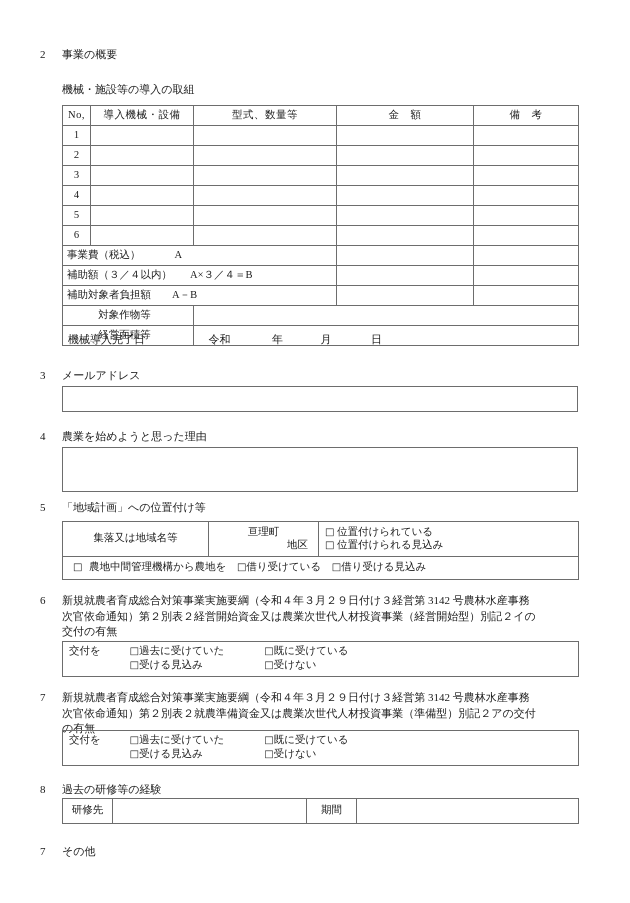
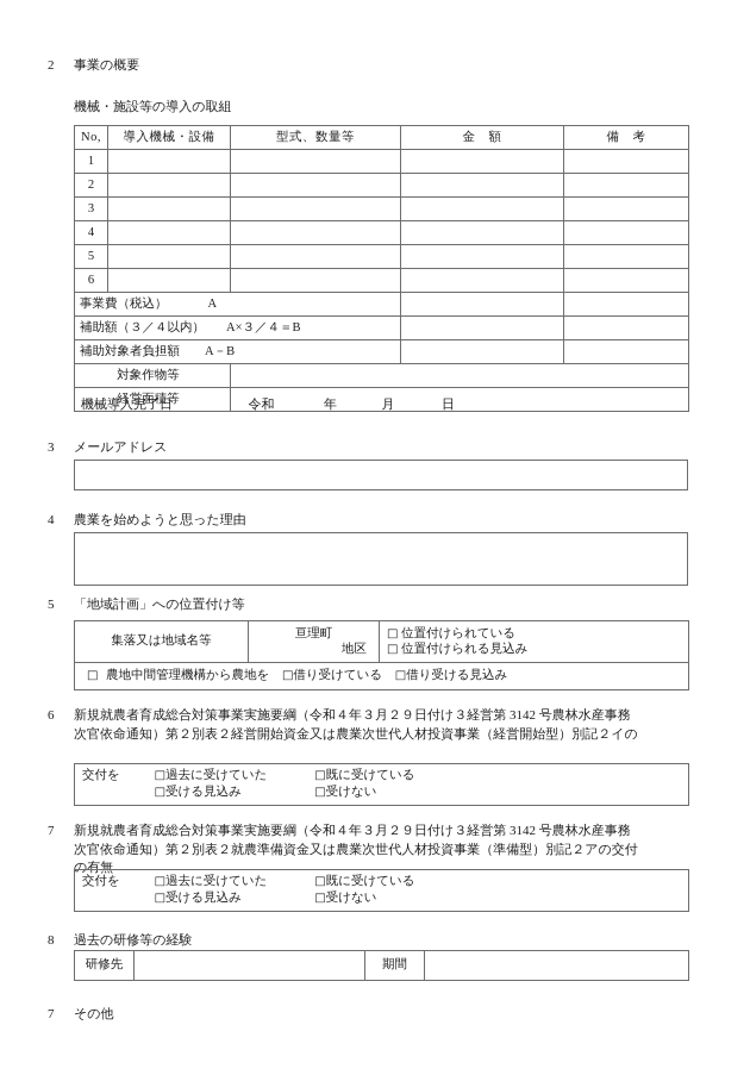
  2 事業の概要
  機械・施設等の導入の取組
  No,	導入機械・設備	型式、数量等	金 額	備 考
  1
  2
  3
  4
  5
  6
  事業費（税込） A
  補助額（３／４以内） A×３／４＝B
  補助対象者負担額 A－B
  対象作物等
  経営面積等
  機械導入完了日 令和 年 月 日
  3 メールアドレス
  4 農業を始めようと思った理由
  5 「地域計画」への位置付け等
  集落又は地域名等	亘理町 地区	□ 位置付けられている □ 位置付けられる見込み
  □ 農地中間管理機構から農地を □借り受けている □借り受ける見込み
  6
  新規就農者育成総合対策事業実施要綱（令和４年３月２９日付け３経営第 3142 号農林水産事務
  次官依命通知）第２別表２経営開始資金又は農業次世代人材投資事業（経営開始型）別記２イの
- 交付の有無
  交付を □過去に受けていた □既に受けている □受ける見込み □受けない
  7
  新規就農者育成総合対策事業実施要綱（令和４年３月２９日付け３経営第 3142 号農林水産事務
  次官依命通知）第２別表２就農準備資金又は農業次世代人材投資事業（準備型）別記２アの交付
  の有無
  交付を □過去に受けていた □既に受けている □受ける見込み □受けない
  8 過去の研修等の経験
  研修先		期間
  7 その他
